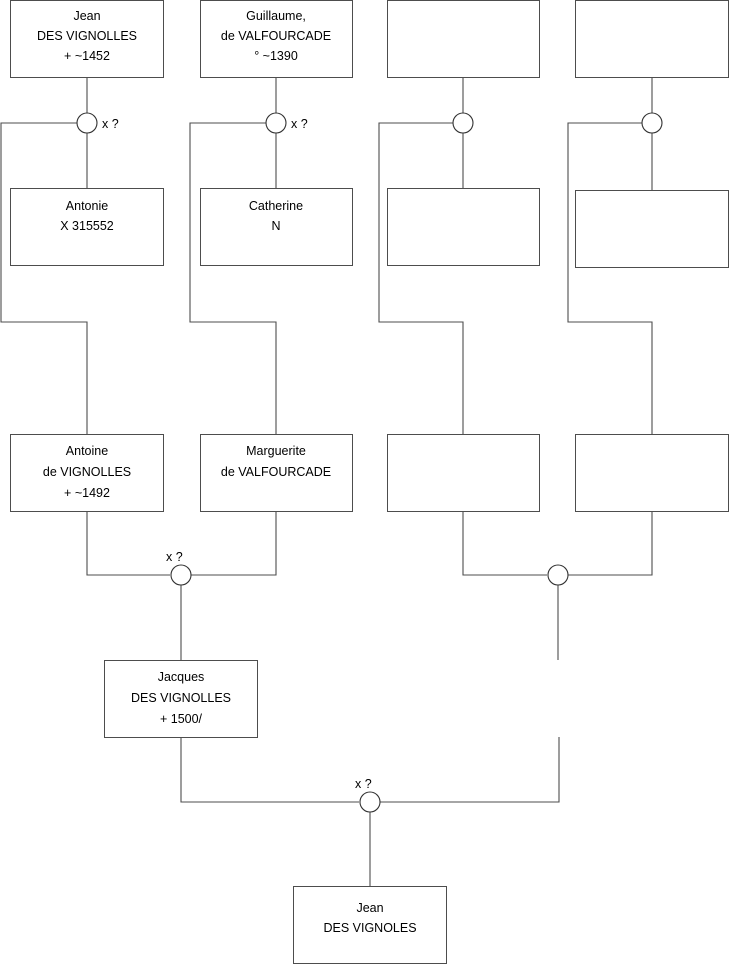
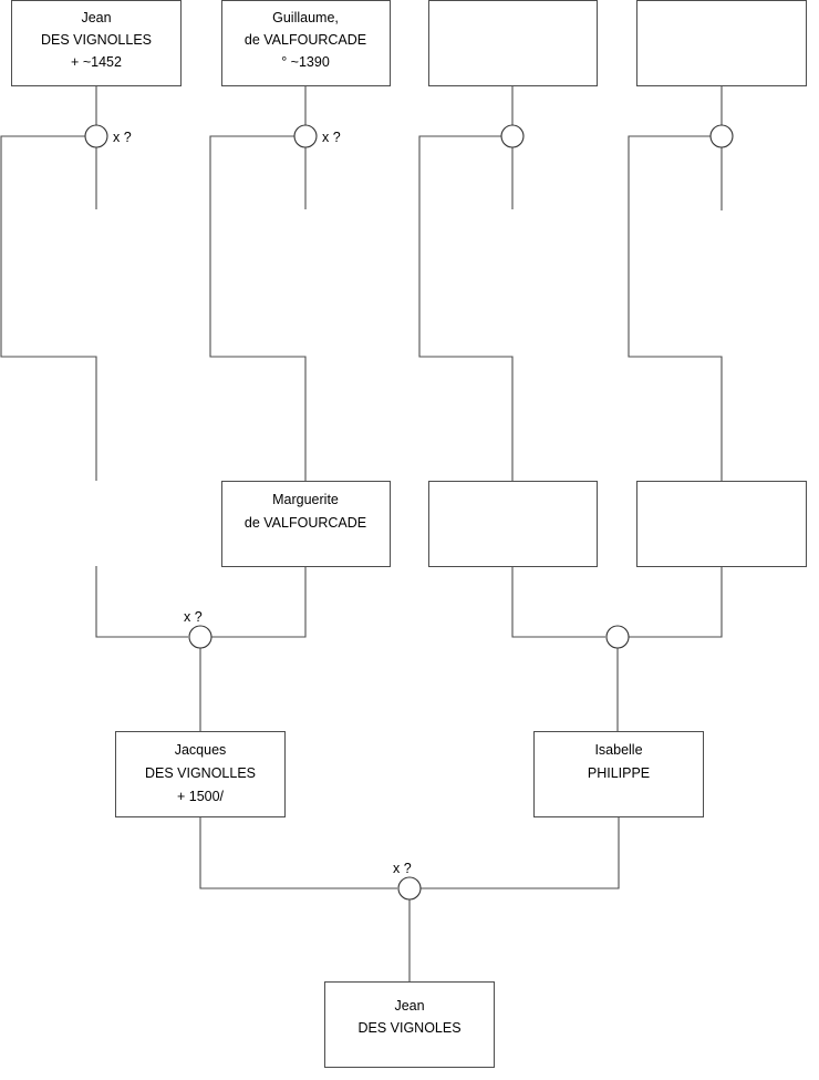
  Jean
  DES VIGNOLLES
  + ~1452
  Guillaume,
  de VALFOURCADE
  ° ~1390
- Antonie
- X 315552
- Catherine
- N
- Antoine
- de VIGNOLLES
- + ~1492
  Marguerite
  de VALFOURCADE
  Jacques
  DES VIGNOLLES
  + 1500/
+ Isabelle
+ PHILIPPE
  Jean
  DES VIGNOLES
  x ?
  x ?
  x ?
  x ?
